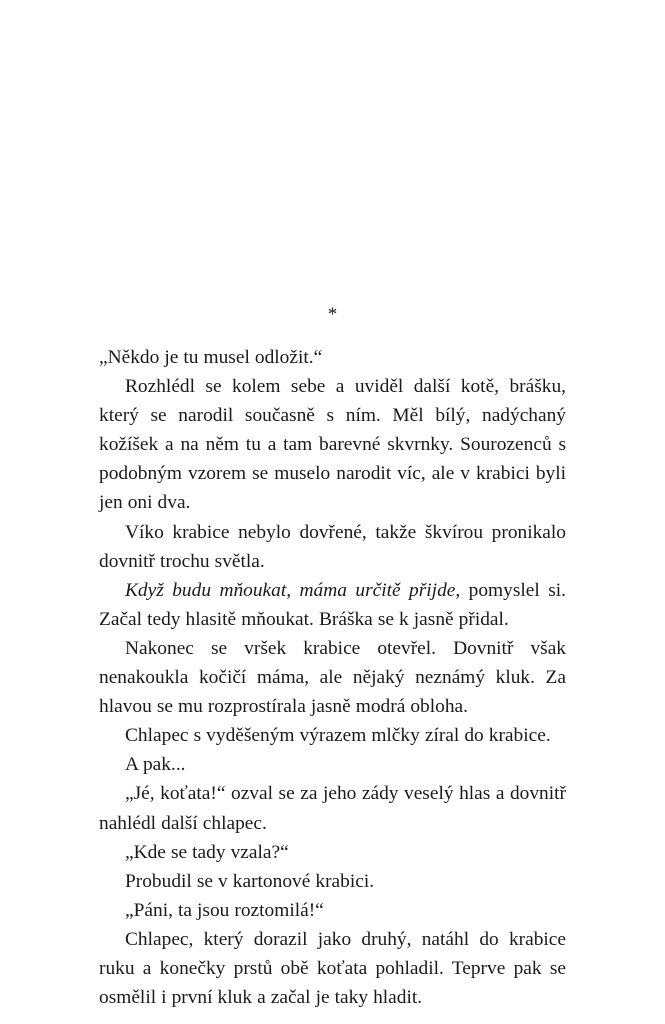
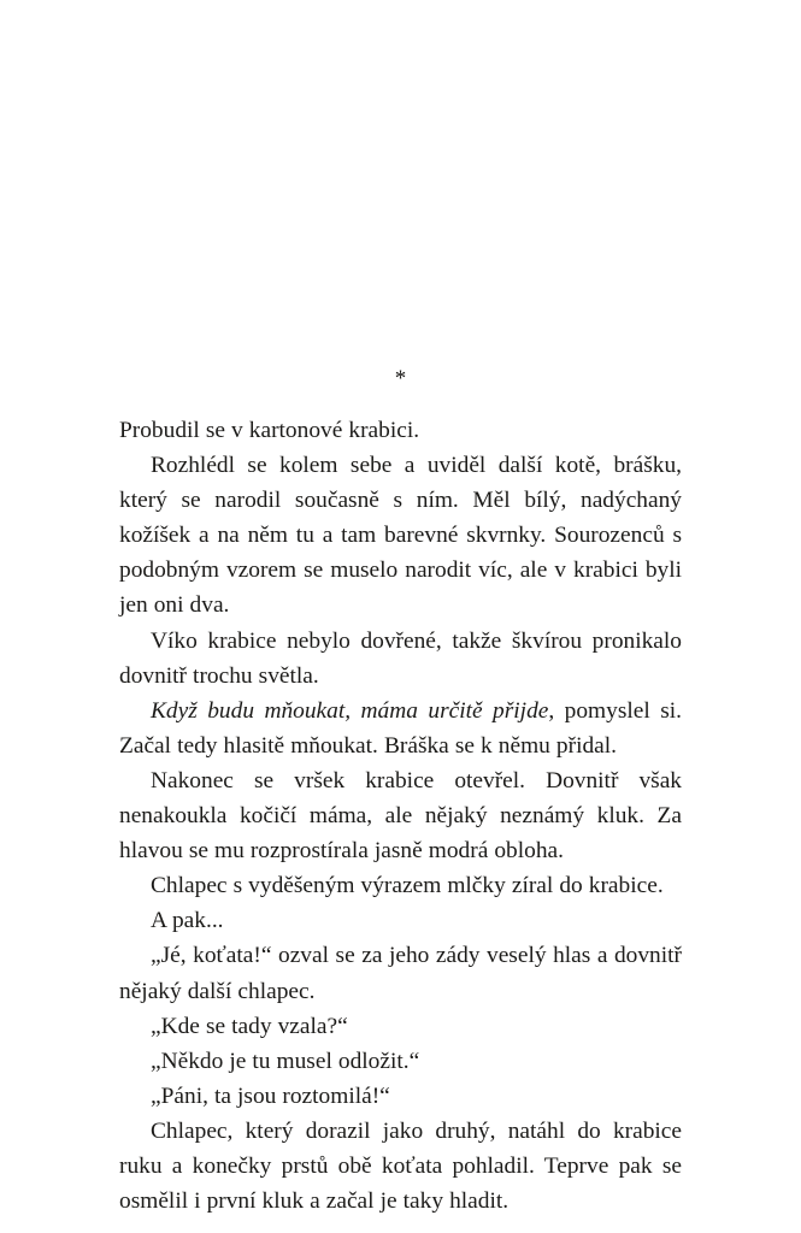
  *
- „Někdo je tu musel odložit.“
+ Probudil se v kartonové krabici.
  Rozhlédl se kolem sebe a uviděl další kotě, brášku, který se narodil současně s ním. Měl bílý, nadýchaný kožíšek a na něm tu a tam barevné skvrnky. Sourozenců s podobným vzorem se muselo narodit víc, ale v krabici byli jen oni dva.
  Víko krabice nebylo dovřené, takže škvírou pronikalo dovnitř trochu světla.
- Když budu mňoukat, máma určitě přijde, pomyslel si. Začal tedy hlasitě mňoukat. Bráška se k jasně přidal.
+ Když budu mňoukat, máma určitě přijde, pomyslel si. Začal tedy hlasitě mňoukat. Bráška se k němu přidal.
  Nakonec se vršek krabice otevřel. Dovnitř však nenakoukla kočičí máma, ale nějaký neznámý kluk. Za hlavou se mu rozprostírala jasně modrá obloha.
  Chlapec s vyděšeným výrazem mlčky zíral do krabice.
  A pak...
- „Jé, koťata!“ ozval se za jeho zády veselý hlas a dovnitř nahlédl další chlapec.
+ „Jé, koťata!“ ozval se za jeho zády veselý hlas a dovnitř nějaký další chlapec.
  „Kde se tady vzala?“
- Probudil se v kartonové krabici.
+ „Někdo je tu musel odložit.“
  „Páni, ta jsou roztomilá!“
  Chlapec, který dorazil jako druhý, natáhl do krabice ruku a konečky prstů obě koťata pohladil. Teprve pak se osmělil i první kluk a začal je taky hladit.
